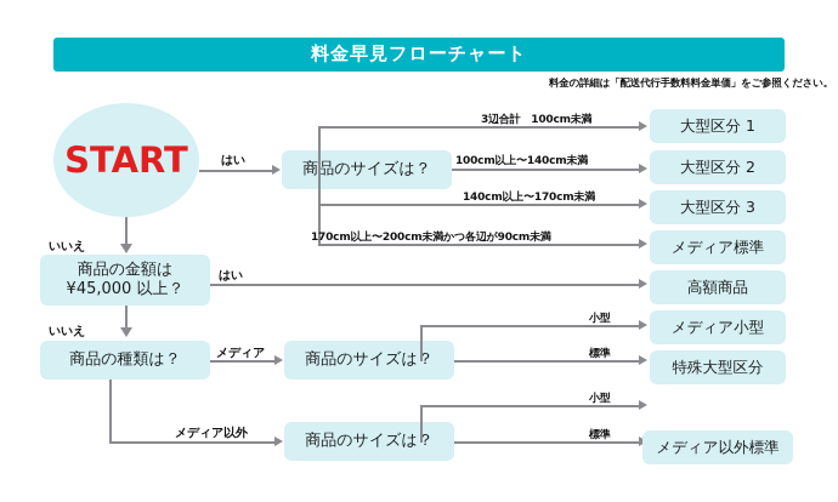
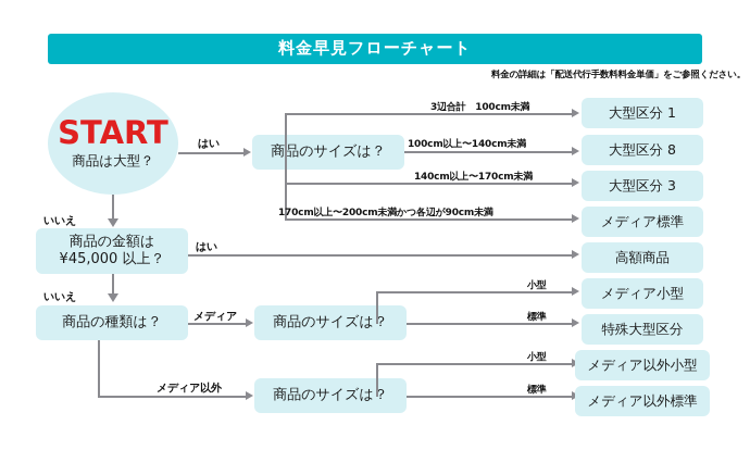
  料金早見フローチャート
  料金の詳細は「配送代行手数料料金単価」をご参照ください。
  START
+ 商品は大型？
  はい
  いいえ
  商品のサイズは？
  3辺合計 100cm未満
  100cm以上〜140cm未満
  140cm以上〜170cm未満
  170cm以上〜200cm未満かつ各辺が90cm未満
  商品の金額は
  ¥45,000 以上？
  はい
  いいえ
  商品の種類は？
  メディア
  メディア以外
  商品のサイズは？
  小型
  標準
  商品のサイズは？
  小型
  標準
  大型区分 1
- 大型区分 2
+ 大型区分 8
  大型区分 3
  メディア標準
  高額商品
  メディア小型
  特殊大型区分
+ メディア以外小型
  メディア以外標準
